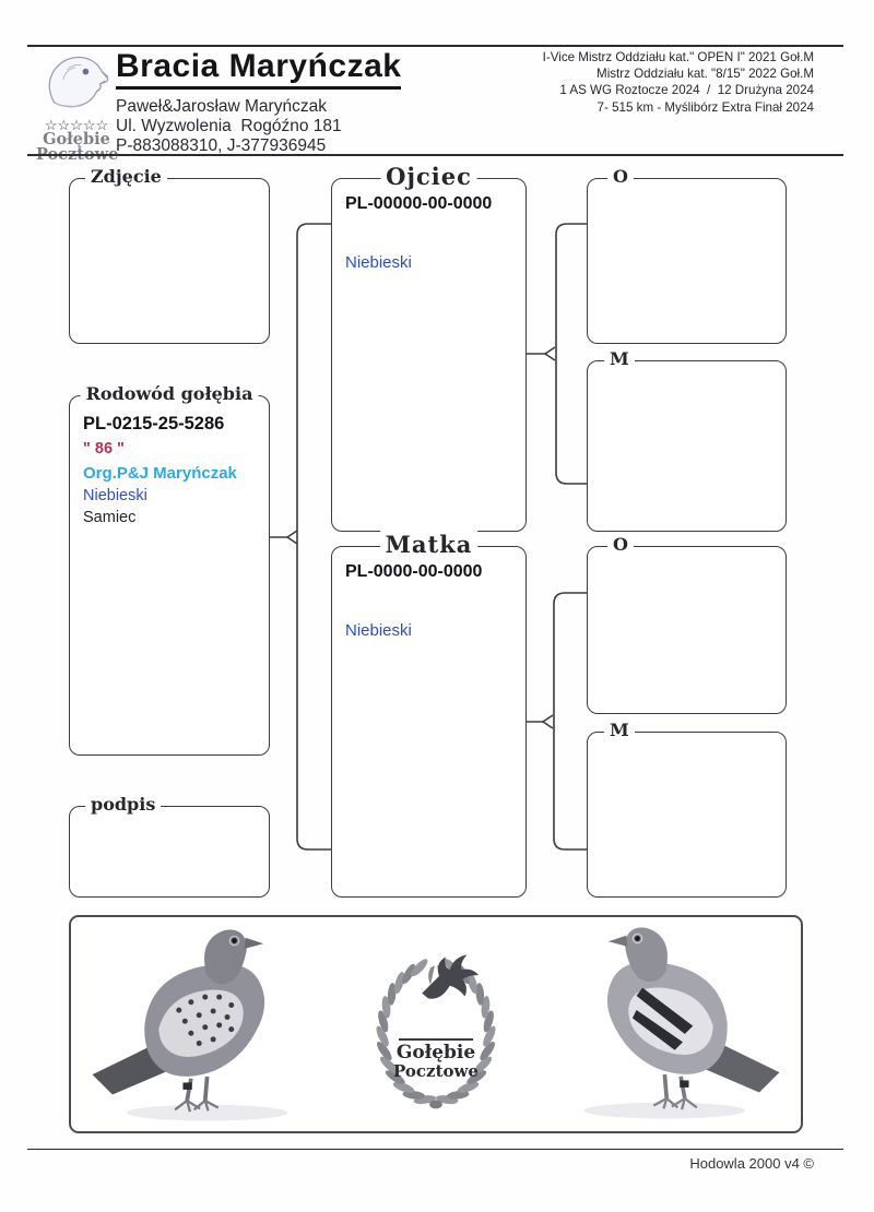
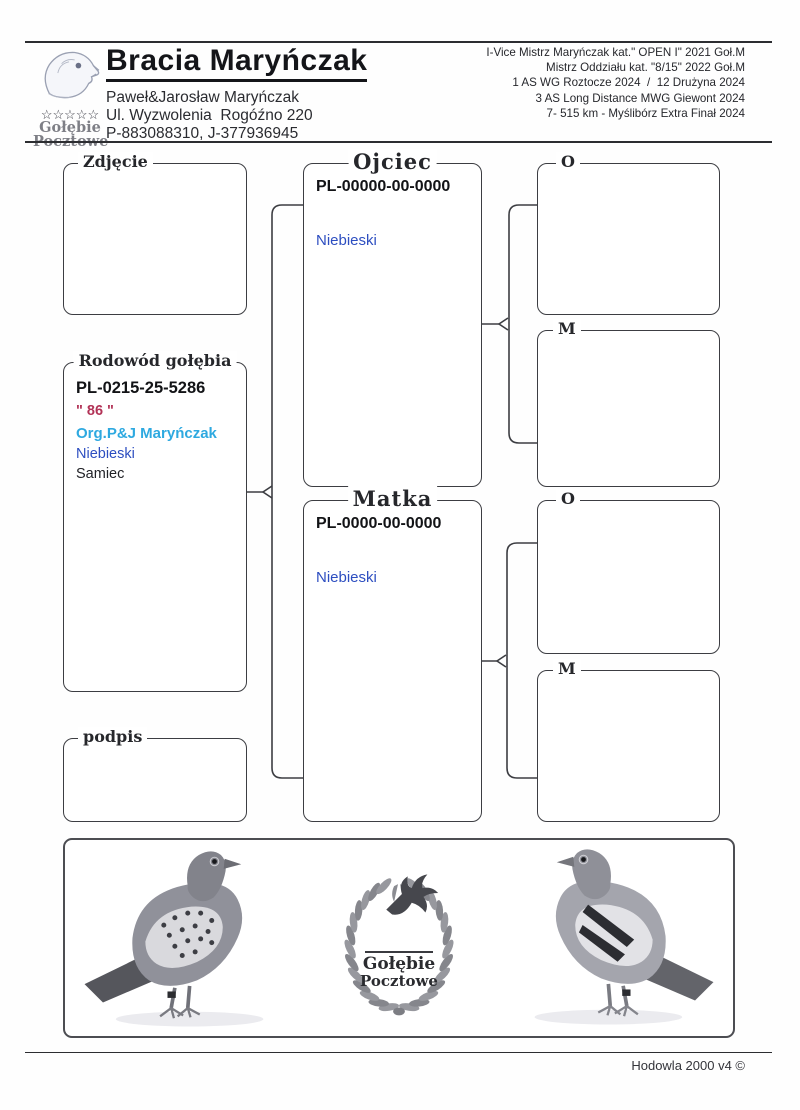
  ☆☆☆☆☆
  Gołębie
  Pocztowe
  Bracia Maryńczak
  Paweł&Jarosław Maryńczak
- Ul. Wyzwolenia Rogóźno 181
+ Ul. Wyzwolenia Rogóźno 220
  P-883088310, J-377936945
- I-Vice Mistrz Oddziału kat." OPEN I" 2021 Goł.M
+ I-Vice Mistrz Maryńczak kat." OPEN I" 2021 Goł.M
  Mistrz Oddziału kat. "8/15" 2022 Goł.M
  1 AS WG Roztocze 2024 / 12 Drużyna 2024
+ 3 AS Long Distance MWG Giewont 2024
  7- 515 km - Myślibórz Extra Finał 2024
  Zdjęcie
  Rodowód gołębia
  PL-0215-25-5286
  " 86 "
  Org.P&J Maryńczak
  Niebieski
  Samiec
  podpis
  Ojciec
  PL-00000-00-0000
  Niebieski
  Matka
  PL-0000-00-0000
  Niebieski
  O
  M
  O
  M
  Gołębie
  Pocztowe
  Hodowla 2000 v4 ©
